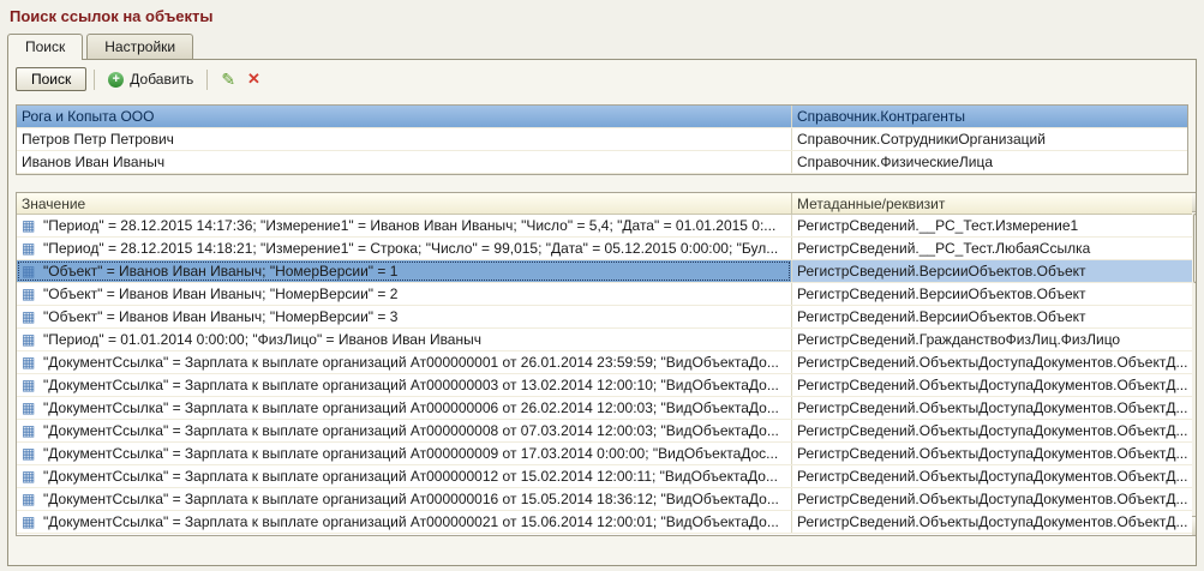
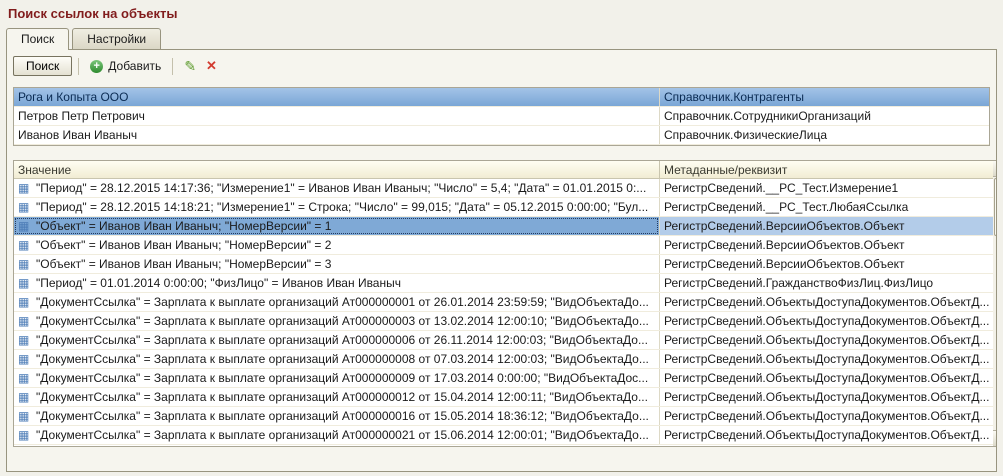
  Поиск ссылок на объекты
  Поиск
  Настройки
  Поиск
  +
  Добавить
  ✎
  ✕
  Рога и Копыта ООО
  Справочник.Контрагенты
  Петров Петр Петрович
  Справочник.СотрудникиОрганизаций
  Иванов Иван Иваныч
  Справочник.ФизическиеЛица
  Значение
  Метаданные/реквизит
  ▦
  "Период" = 28.12.2015 14:17:36; "Измерение1" = Иванов Иван Иваныч; "Число" = 5,4; "Дата" = 01.01.2015 0:...
  РегистрСведений.__РС_Тест.Измерение1
  ▦
  "Период" = 28.12.2015 14:18:21; "Измерение1" = Строка; "Число" = 99,015; "Дата" = 05.12.2015 0:00:00; "Бул...
  РегистрСведений.__РС_Тест.ЛюбаяСсылка
  ▦
  "Объект" = Иванов Иван Иваныч; "НомерВерсии" = 1
  РегистрСведений.ВерсииОбъектов.Объект
  ▦
  "Объект" = Иванов Иван Иваныч; "НомерВерсии" = 2
  РегистрСведений.ВерсииОбъектов.Объект
  ▦
  "Объект" = Иванов Иван Иваныч; "НомерВерсии" = 3
  РегистрСведений.ВерсииОбъектов.Объект
  ▦
  "Период" = 01.01.2014 0:00:00; "ФизЛицо" = Иванов Иван Иваныч
  РегистрСведений.ГражданствоФизЛиц.ФизЛицо
  ▦
  "ДокументСсылка" = Зарплата к выплате организаций Ат000000001 от 26.01.2014 23:59:59; "ВидОбъектаДо...
  РегистрСведений.ОбъектыДоступаДокументов.ОбъектД...
  ▦
  "ДокументСсылка" = Зарплата к выплате организаций Ат000000003 от 13.02.2014 12:00:10; "ВидОбъектаДо...
  РегистрСведений.ОбъектыДоступаДокументов.ОбъектД...
  ▦
- "ДокументСсылка" = Зарплата к выплате организаций Ат000000006 от 26.02.2014 12:00:03; "ВидОбъектаДо...
+ "ДокументСсылка" = Зарплата к выплате организаций Ат000000006 от 26.11.2014 12:00:03; "ВидОбъектаДо...
  РегистрСведений.ОбъектыДоступаДокументов.ОбъектД...
  ▦
  "ДокументСсылка" = Зарплата к выплате организаций Ат000000008 от 07.03.2014 12:00:03; "ВидОбъектаДо...
  РегистрСведений.ОбъектыДоступаДокументов.ОбъектД...
  ▦
  "ДокументСсылка" = Зарплата к выплате организаций Ат000000009 от 17.03.2014 0:00:00; "ВидОбъектаДос...
  РегистрСведений.ОбъектыДоступаДокументов.ОбъектД...
  ▦
- "ДокументСсылка" = Зарплата к выплате организаций Ат000000012 от 15.02.2014 12:00:11; "ВидОбъектаДо...
+ "ДокументСсылка" = Зарплата к выплате организаций Ат000000012 от 15.04.2014 12:00:11; "ВидОбъектаДо...
  РегистрСведений.ОбъектыДоступаДокументов.ОбъектД...
  ▦
  "ДокументСсылка" = Зарплата к выплате организаций Ат000000016 от 15.05.2014 18:36:12; "ВидОбъектаДо...
  РегистрСведений.ОбъектыДоступаДокументов.ОбъектД...
  ▦
  "ДокументСсылка" = Зарплата к выплате организаций Ат000000021 от 15.06.2014 12:00:01; "ВидОбъектаДо...
  РегистрСведений.ОбъектыДоступаДокументов.ОбъектД...
